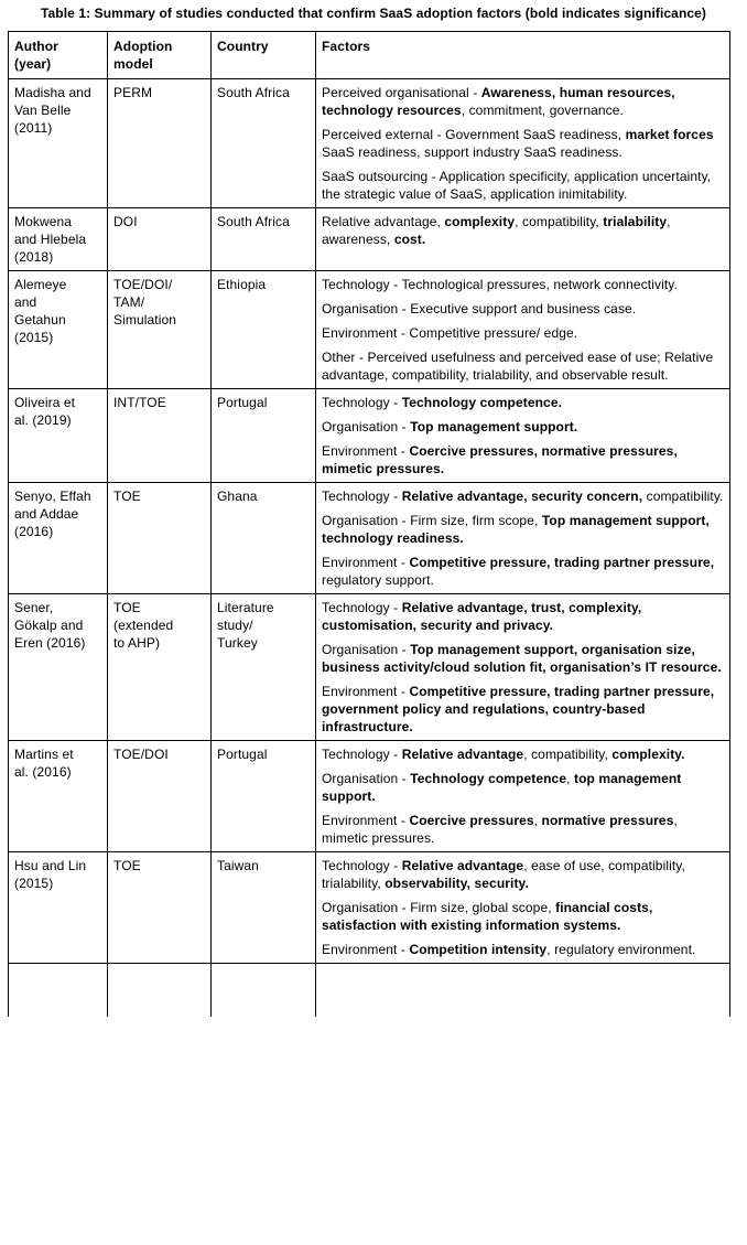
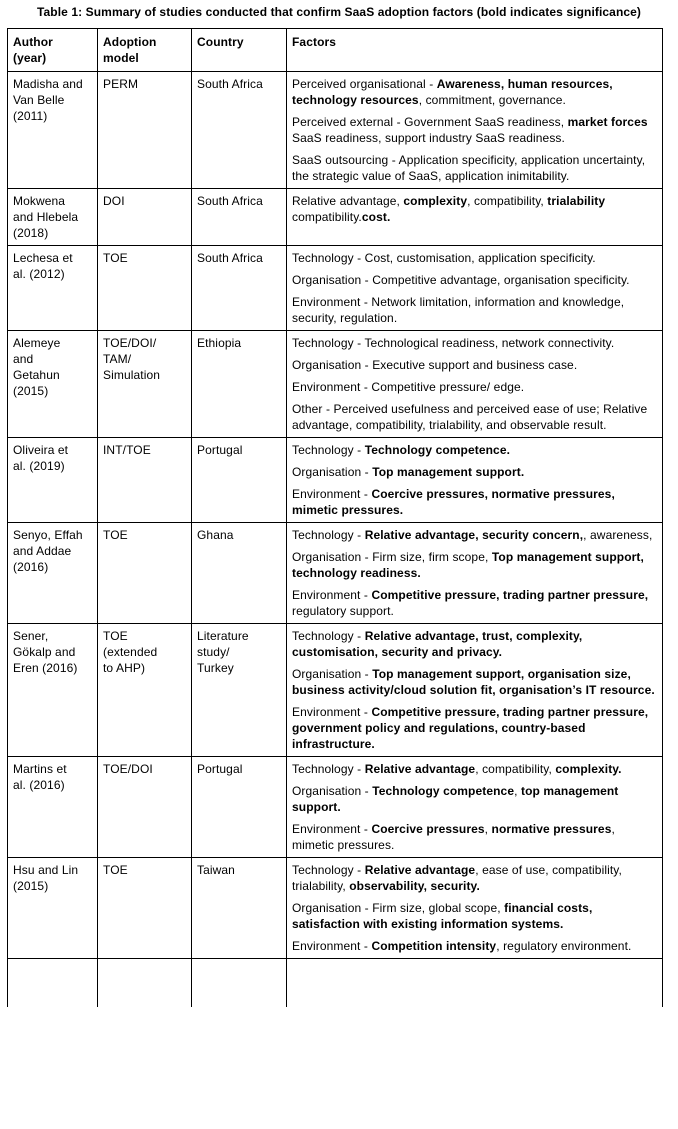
  Table 1: Summary of studies conducted that confirm SaaS adoption factors (bold indicates significance)
  Author (year)	Adoption model	Country	Factors
  Madisha and Van Belle (2011)	PERM	South Africa	Perceived organisational - Awareness, human resources, technology resources, commitment, governance.Perceived external - Government SaaS readiness, market forces SaaS readiness, support industry SaaS readiness.SaaS outsourcing - Application specificity, application uncertainty, the strategic value of SaaS, application inimitability.
- Mokwena and Hlebela (2018)	DOI	South Africa	Relative advantage, complexity, compatibility, trialability, awareness, cost.
+ Mokwena and Hlebela (2018)	DOI	South Africa	Relative advantage, complexity, compatibility, trialability compatibility.cost.
+ Lechesa et al. (2012)	TOE	South Africa	Technology - Cost, customisation, application specificity.Organisation - Competitive advantage, organisation specificity.Environment - Network limitation, information and knowledge, security, regulation.
- Alemeye and Getahun (2015)	TOE/DOI/ TAM/ Simulation	Ethiopia	Technology - Technological pressures, network connectivity.Organisation - Executive support and business case.Environment - Competitive pressure/ edge.Other - Perceived usefulness and perceived ease of use; Relative advantage, compatibility, trialability, and observable result.
+ Alemeye and Getahun (2015)	TOE/DOI/ TAM/ Simulation	Ethiopia	Technology - Technological readiness, network connectivity.Organisation - Executive support and business case.Environment - Competitive pressure/ edge.Other - Perceived usefulness and perceived ease of use; Relative advantage, compatibility, trialability, and observable result.
  Oliveira et al. (2019)	INT/TOE	Portugal	Technology - Technology competence.Organisation - Top management support.Environment - Coercive pressures, normative pressures, mimetic pressures.
- Senyo, Effah and Addae (2016)	TOE	Ghana	Technology - Relative advantage, security concern, compatibility.Organisation - Firm size, firm scope, Top management support, technology readiness.Environment - Competitive pressure, trading partner pressure, regulatory support.
+ Senyo, Effah and Addae (2016)	TOE	Ghana	Technology - Relative advantage, security concern,, awareness, Organisation - Firm size, firm scope, Top management support, technology readiness.Environment - Competitive pressure, trading partner pressure, regulatory support.
  Sener, Gökalp and Eren (2016)	TOE (extended to AHP)	Literature study/ Turkey	Technology - Relative advantage, trust, complexity, customisation, security and privacy.Organisation - Top management support, organisation size, business activity/cloud solution fit, organisation’s IT resource.Environment - Competitive pressure, trading partner pressure, government policy and regulations, country-based infrastructure.
  Martins et al. (2016)	TOE/DOI	Portugal	Technology - Relative advantage, compatibility, complexity.Organisation - Technology competence, top management support.Environment - Coercive pressures, normative pressures, mimetic pressures.
  Hsu and Lin (2015)	TOE	Taiwan	Technology - Relative advantage, ease of use, compatibility, trialability, observability, security.Organisation - Firm size, global scope, financial costs, satisfaction with existing information systems.Environment - Competition intensity, regulatory environment.
